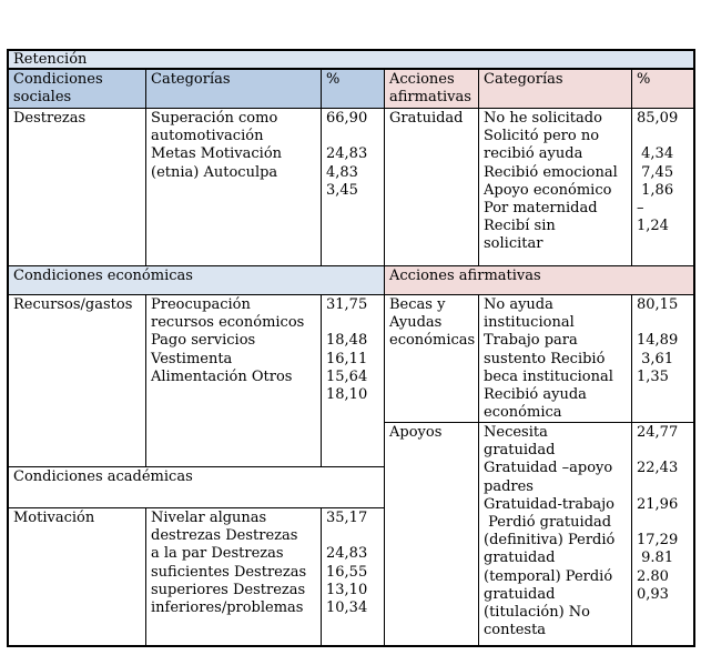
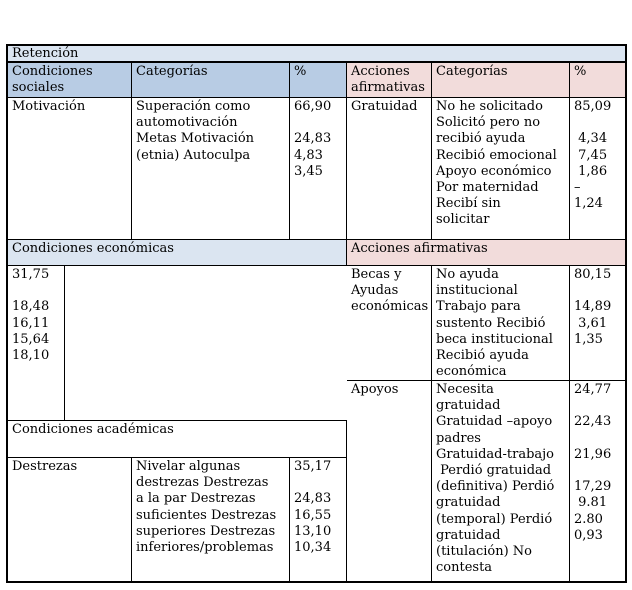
  Retención
  Condiciones
  sociales
  Categorías
  %
- Destrezas
+ Motivación
  Superación como
  automotivación
  Metas Motivación
  (etnia) Autoculpa
  66,90
  24,83
  4,83
  3,45
  Condiciones económicas
- Recursos/gastos
- Preocupación
- recursos económicos
- Pago servicios
- Vestimenta
- Alimentación Otros
  31,75
  18,48
  16,11
  15,64
  18,10
  Condiciones académicas
- Motivación
+ Destrezas
  Nivelar algunas
  destrezas Destrezas
  a la par Destrezas
  suficientes Destrezas
  superiores Destrezas
  inferiores/problemas
  35,17
  24,83
  16,55
  13,10
  10,34
  Acciones
  afirmativas
  Categorías
  %
  Gratuidad
  No he solicitado
  Solicitó pero no
  recibió ayuda
  Recibió emocional
  Apoyo económico
  Por maternidad
  Recibí sin
  solicitar
  85,09
  4,34
  7,45
  1,86
  –
  1,24
  Acciones afirmativas
  Becas y
  Ayudas
  económicas
  No ayuda
  institucional
  Trabajo para
  sustento Recibió
  beca institucional
  Recibió ayuda
  económica
  80,15
  14,89
  3,61
  1,35
  Apoyos
  Necesita
  gratuidad
  Gratuidad –apoyo
  padres
  Gratuidad-trabajo
  Perdió gratuidad
  (definitiva) Perdió
  gratuidad
  (temporal) Perdió
  gratuidad
  (titulación) No
  contesta
  24,77
  22,43
  21,96
  17,29
  9.81
  2.80
  0,93
